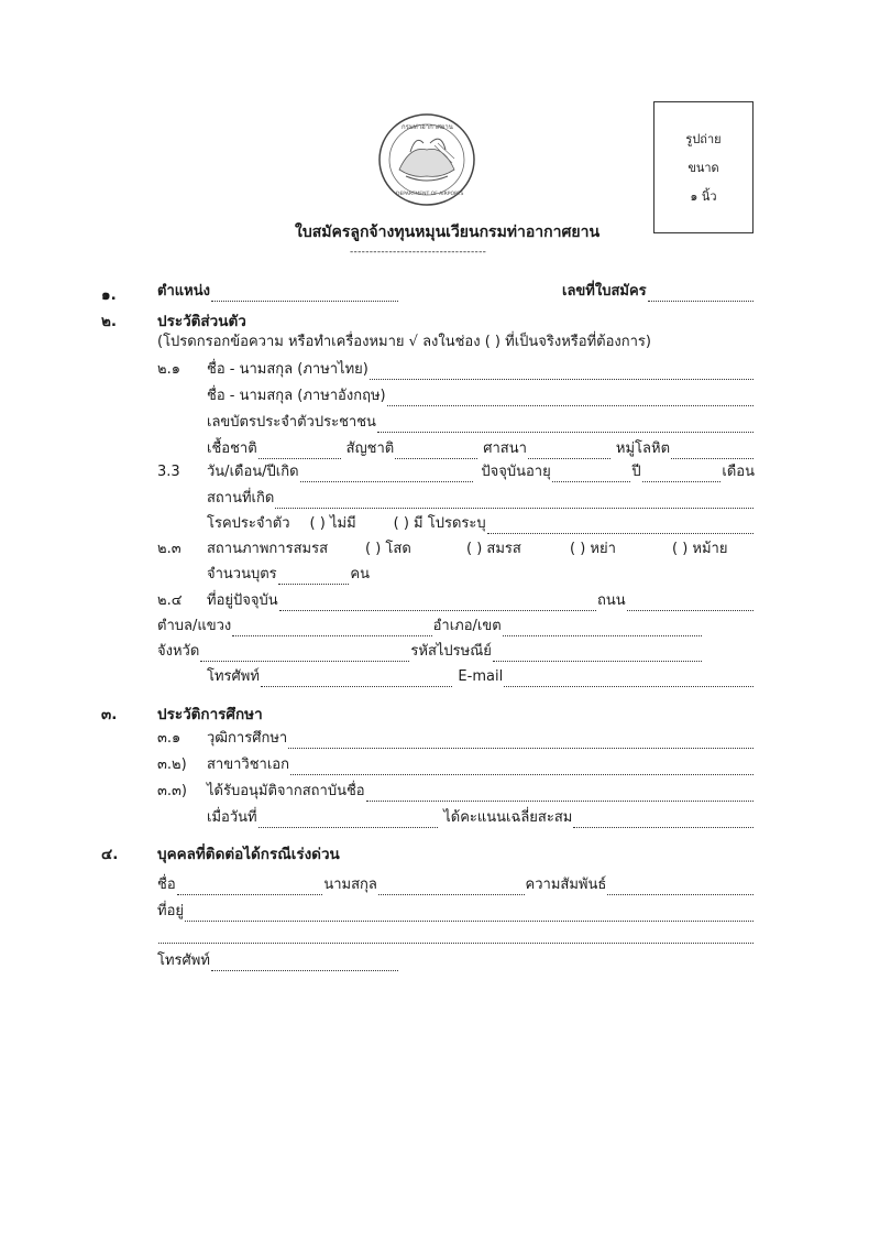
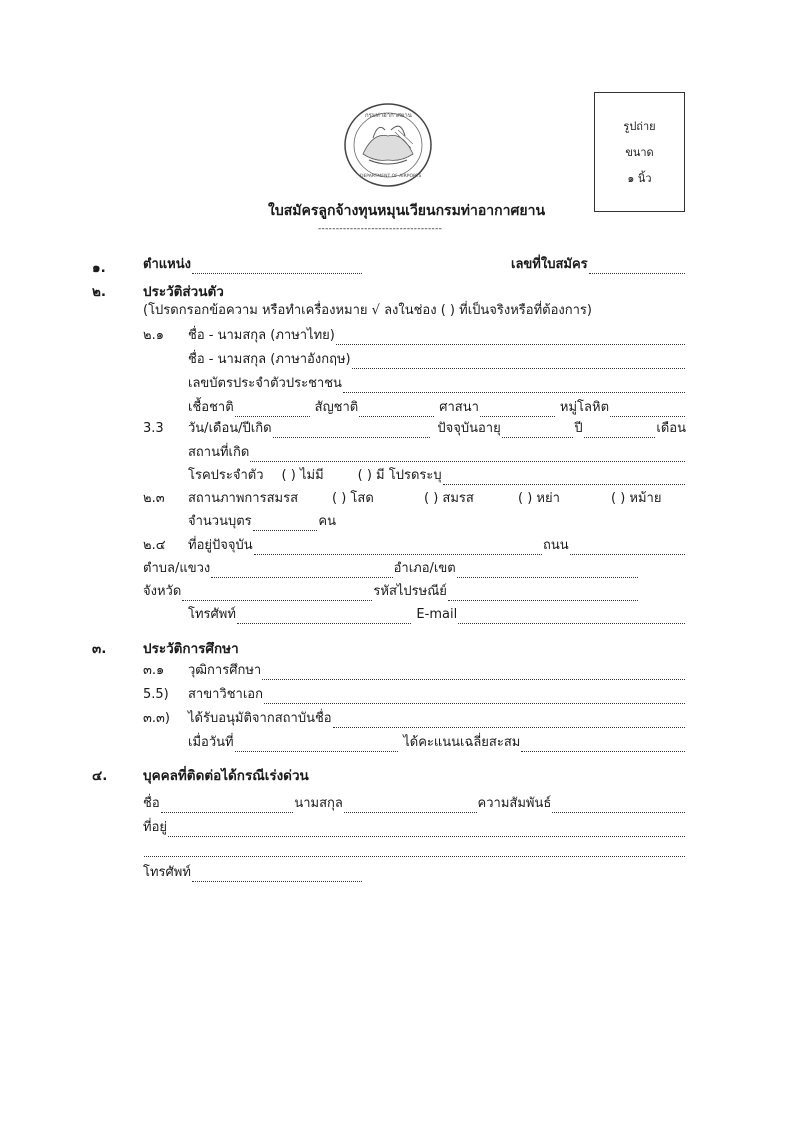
  รูปถ่าย
  ขนาด
  ๑ นิ้ว
  ใบสมัครลูกจ้างทุนหมุนเวียนกรมท่าอากาศยาน
  -----------------------------------
  ๑.
  ตำแหน่ง
  เลขที่ใบสมัคร
  ๒.
  ประวัติส่วนตัว
  (โปรดกรอกข้อความ หรือทำเครื่องหมาย √ ลงในช่อง ( ) ที่เป็นจริงหรือที่ต้องการ)
  ๒.๑
  ชื่อ - นามสกุล (ภาษาไทย)
  ชื่อ - นามสกุล (ภาษาอังกฤษ)
  เลขบัตรประจำตัวประชาชน
  เชื้อชาติ
  สัญชาติ
  ศาสนา
  หมู่โลหิต
  3.3
  วัน/เดือน/ปีเกิด
  ปัจจุบันอายุ
  ปี
  เดือน
  สถานที่เกิด
  โรคประจำตัว
  ( ) ไม่มี
  ( ) มี โปรดระบุ
  ๒.๓
  สถานภาพการสมรส
  ( ) โสด
  ( ) สมรส
  ( ) หย่า
  ( ) หม้าย
  จำนวนบุตร
  คน
  ๒.๔
  ที่อยู่ปัจจุบัน
  ถนน
  ตำบล/แขวง
  อำเภอ/เขต
  จังหวัด
  รหัสไปรษณีย์
  โทรศัพท์
  E-mail
  ๓.
  ประวัติการศึกษา
  ๓.๑
  วุฒิการศึกษา
- ๓.๒)
+ 5.5)
  สาขาวิชาเอก
  ๓.๓)
  ได้รับอนุมัติจากสถาบันชื่อ
  เมื่อวันที่
  ได้คะแนนเฉลี่ยสะสม
  ๔.
  บุคคลที่ติดต่อได้กรณีเร่งด่วน
  ชื่อ
  นามสกุล
  ความสัมพันธ์
  ที่อยู่
  โทรศัพท์
